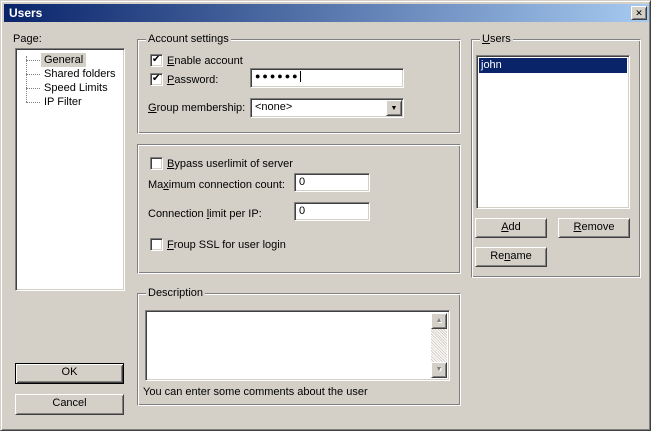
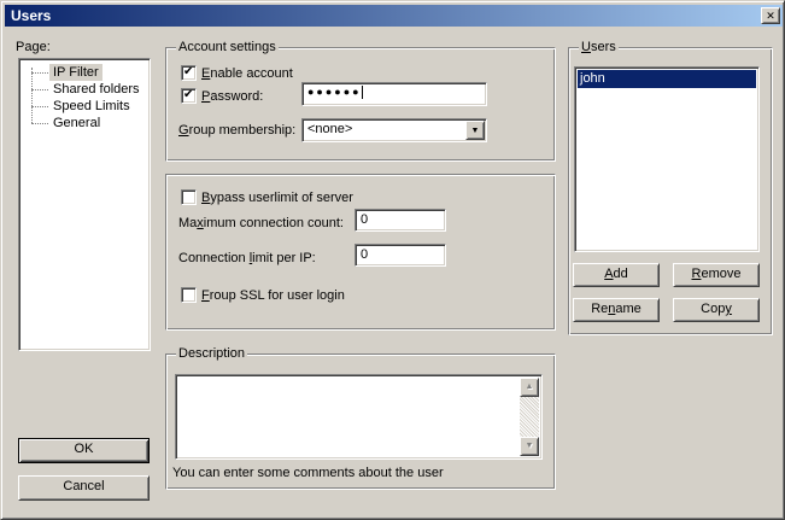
  Users
  ✕
  Page:
- General
+ IP Filter
  Shared folders
  Speed Limits
- IP Filter
+ General
  Account settings
  ✔
  Enable account
  ✔
  Password:
  ●●●●●●
  Group membership:
  <none>
  Bypass userlimit of server
  Maximum connection count:
  0
  Connection limit per IP:
  0
  Froup SSL for user login
  Description
  You can enter some comments about the user
  Users
  john
  Add
  Remove
  Rename
+ Copy
  OK
  Cancel
